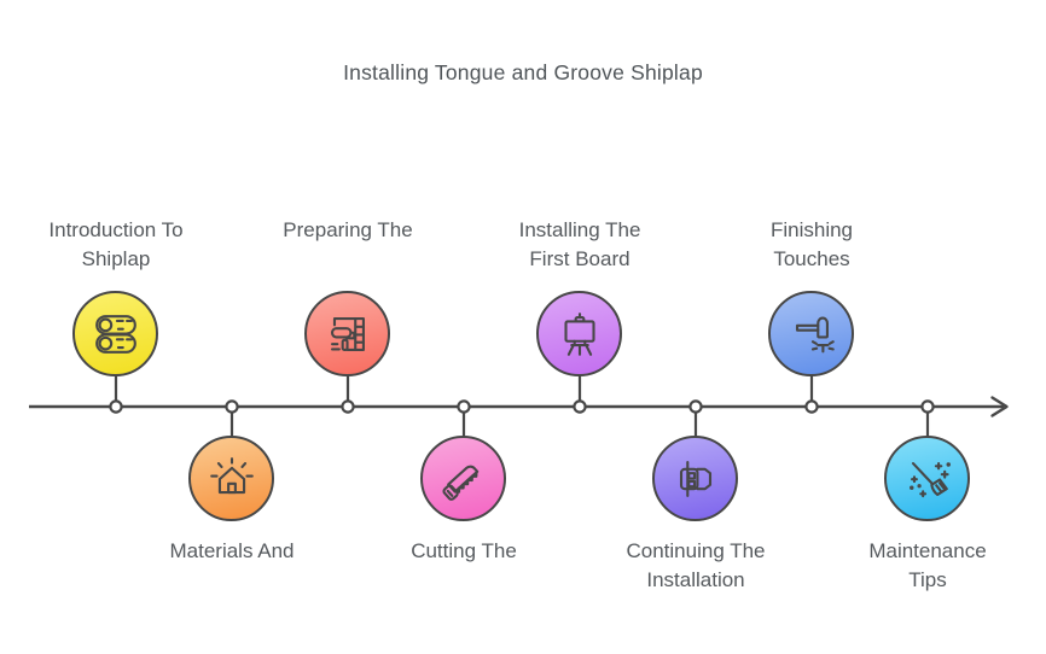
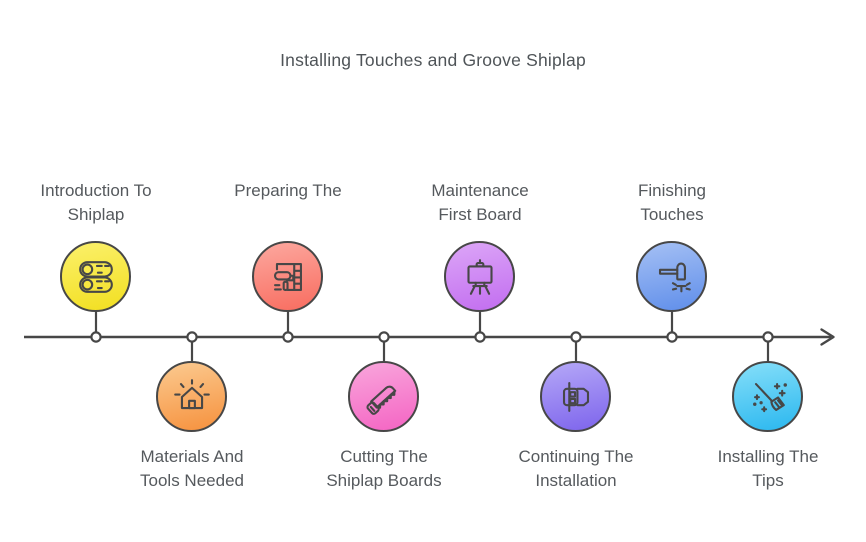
- Installing Tongue and Groove Shiplap
+ Installing Touches and Groove Shiplap
  Introduction To
  Shiplap
  Materials And
+ Tools Needed
  Preparing The
  Cutting The
+ Shiplap Boards
- Installing The
+ Maintenance
  First Board
  Continuing The
  Installation
  Finishing
  Touches
- Maintenance
+ Installing The
  Tips
